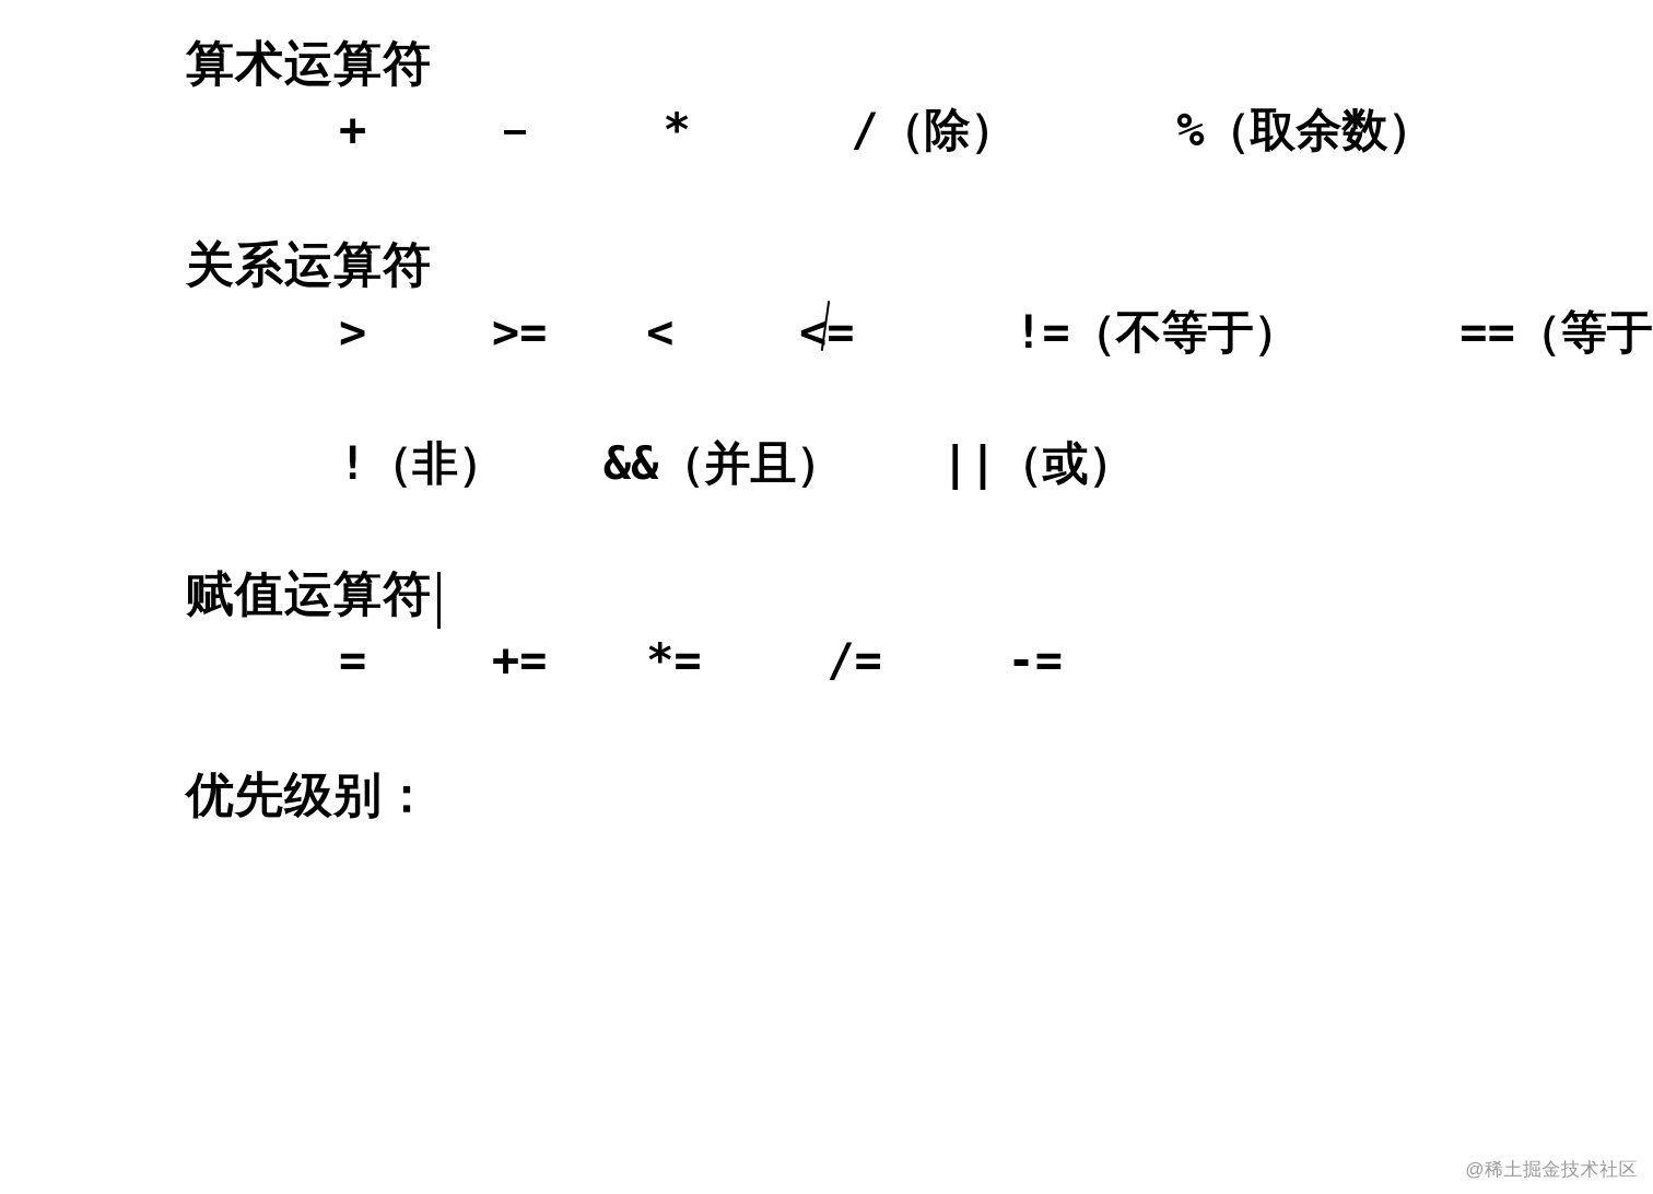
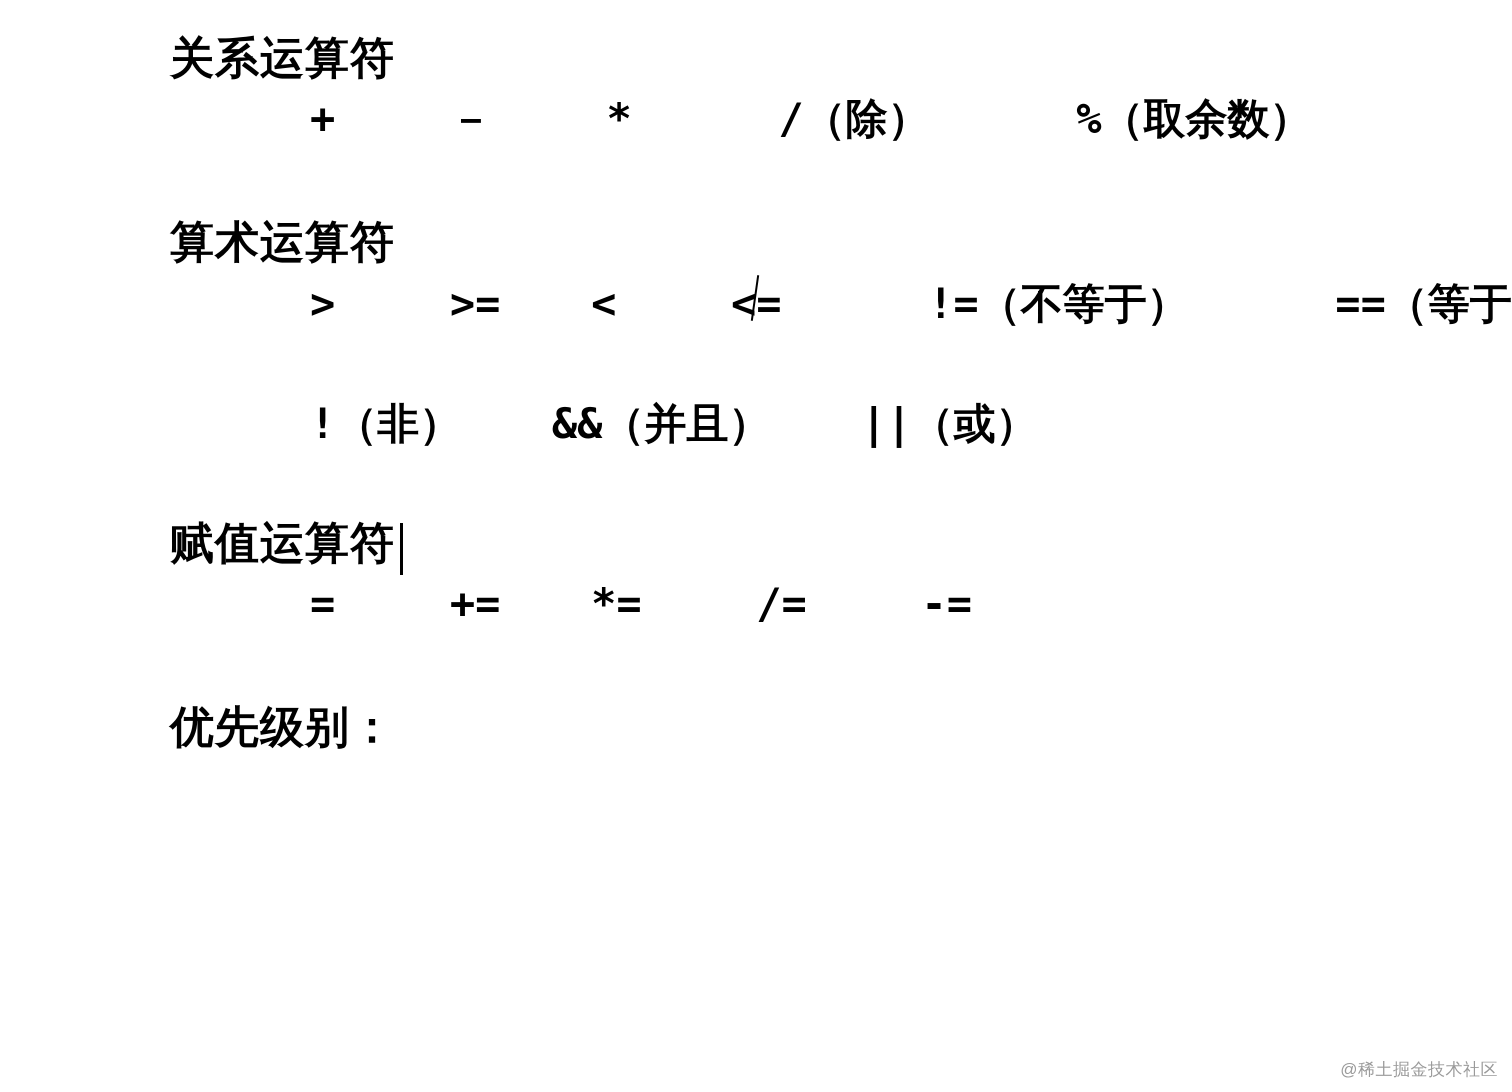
- 算术运算符
+ 关系运算符
  + － * /（除） %（取余数）
- 关系运算符
+ 算术运算符
  > >= < <= !=（不等于） ==（等于
  !（非） &&（并且） ||（或）
  赋值运算符
  = += *= /= -=
  优先级别：
  @稀土掘金技术社区
